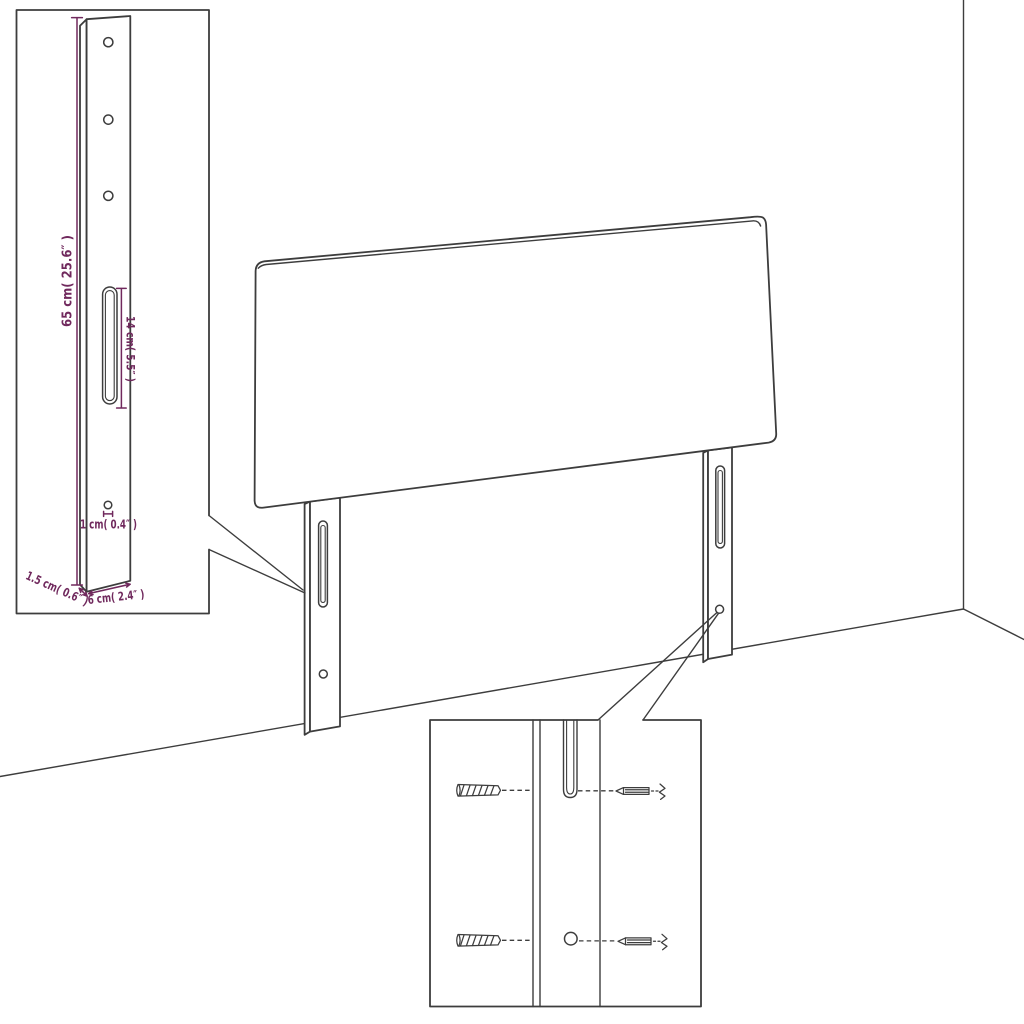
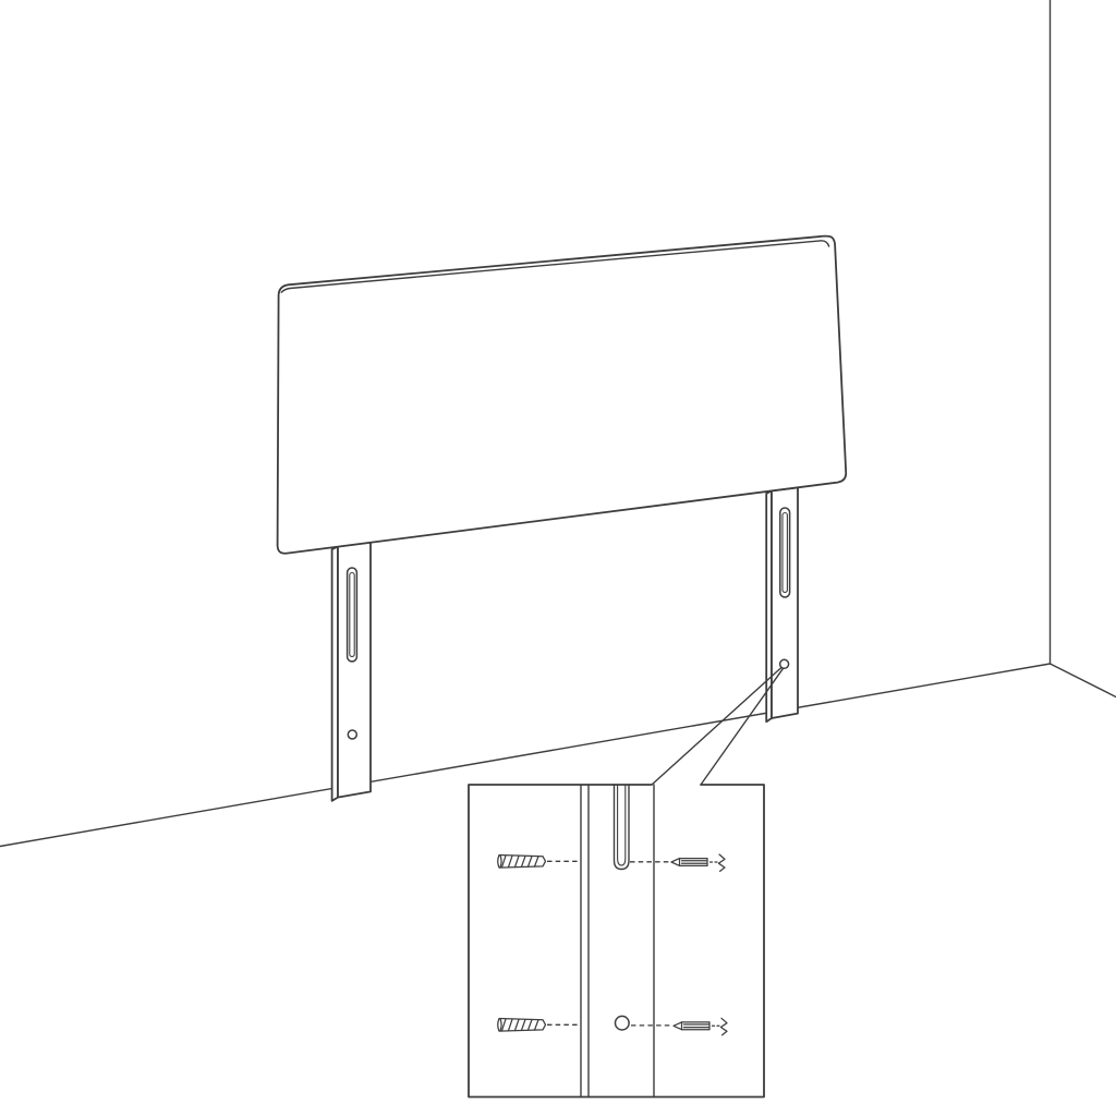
- 1 cm( 0.4″ )
